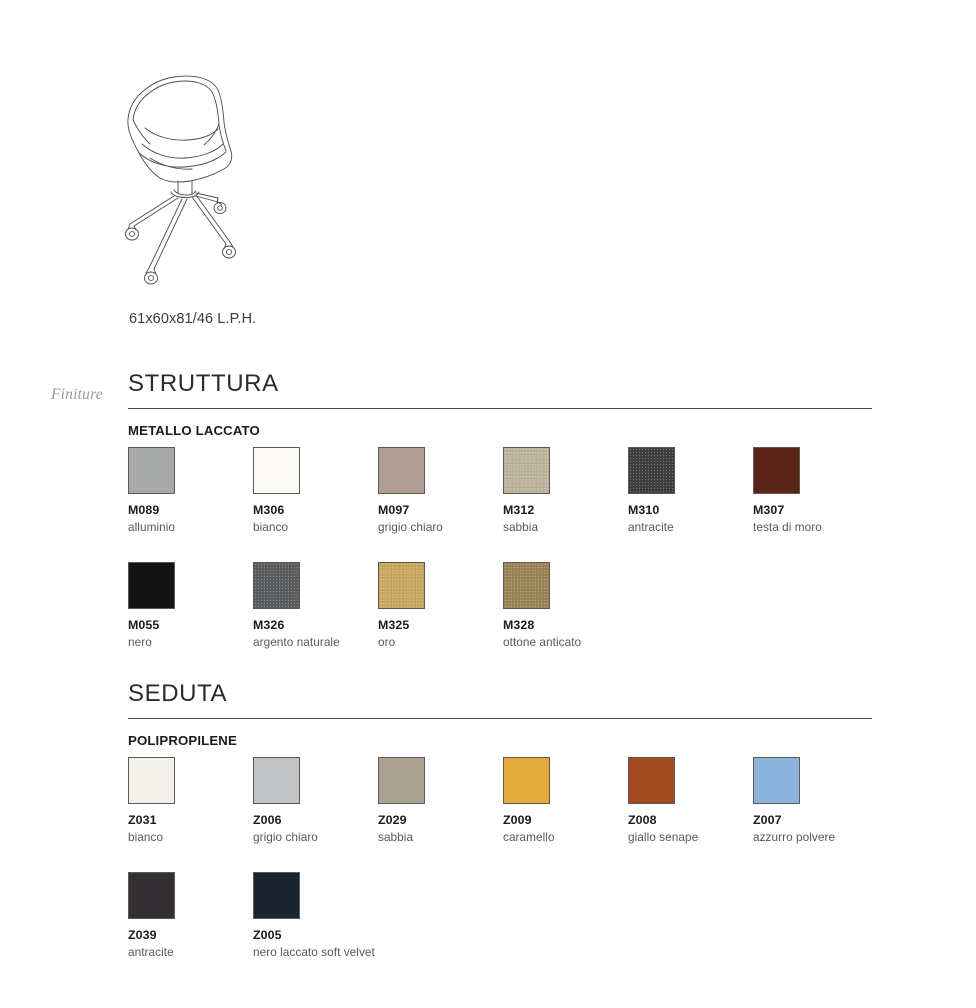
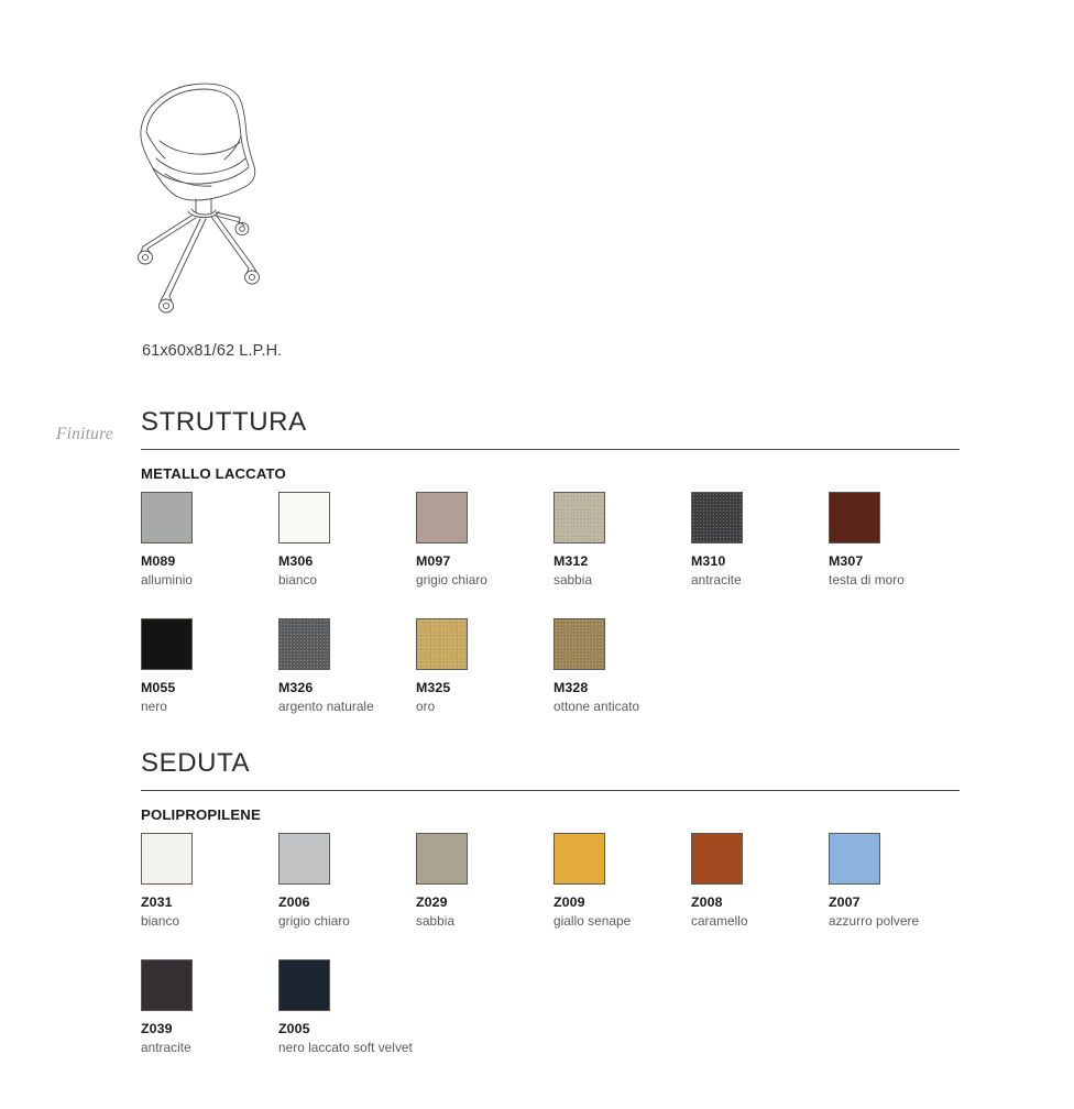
- 61x60x81/46 L.P.H.
+ 61x60x81/62 L.P.H.
  Finiture
  STRUTTURA
  METALLO LACCATO
  M089
  alluminio
  M306
  bianco
  M097
  grigio chiaro
  M312
  sabbia
  M310
  antracite
  M307
  testa di moro
  M055
  nero
  M326
  argento naturale
  M325
  oro
  M328
  ottone anticato
  SEDUTA
  POLIPROPILENE
  Z031
  bianco
  Z006
  grigio chiaro
  Z029
  sabbia
  Z009
- caramello
+ giallo senape
  Z008
- giallo senape
+ caramello
  Z007
  azzurro polvere
  Z039
  antracite
  Z005
  nero laccato soft velvet
